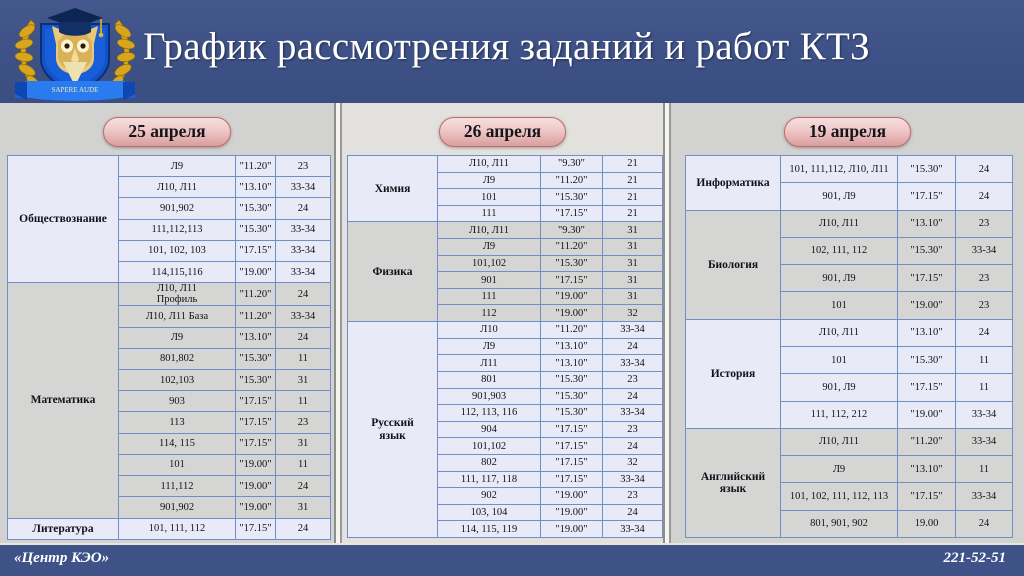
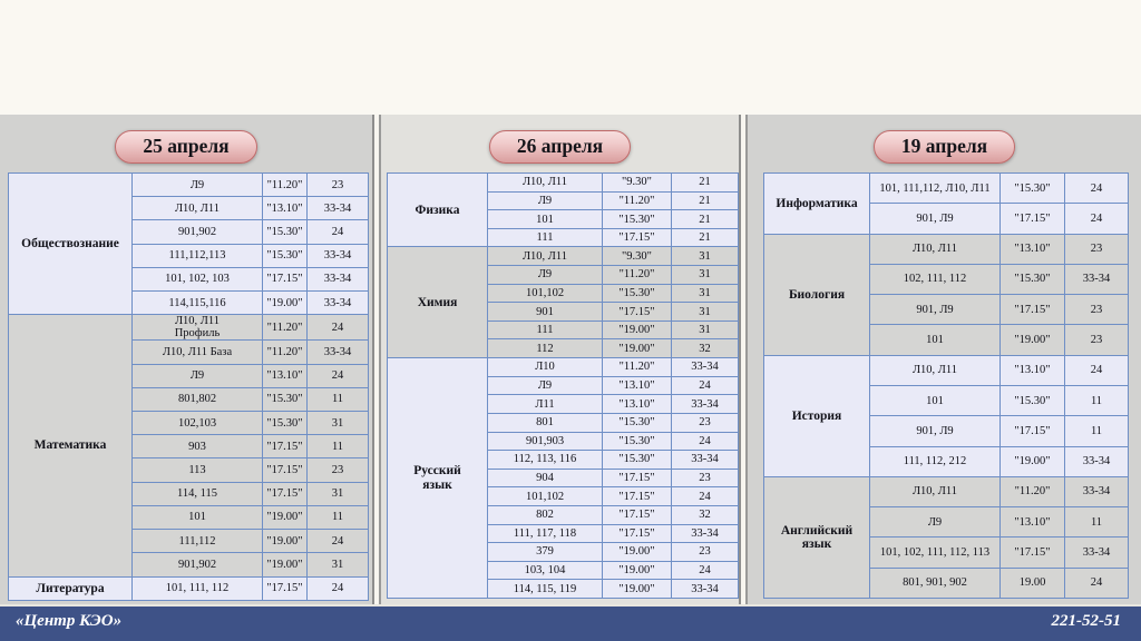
- SAPERE AUDE
- График рассмотрения заданий и работ КТЗ
  25 апреля
  Обществознание	Л9	"11.20"	23
  Л10, Л11	"13.10"	33-34
  901,902	"15.30"	24
  111,112,113	"15.30"	33-34
  101, 102, 103	"17.15"	33-34
  114,115,116	"19.00"	33-34
  Математика	Л10, Л11Профиль	"11.20"	24
  Л10, Л11 База	"11.20"	33-34
  Л9	"13.10"	24
  801,802	"15.30"	11
  102,103	"15.30"	31
  903	"17.15"	11
  113	"17.15"	23
  114, 115	"17.15"	31
  101	"19.00"	11
  111,112	"19.00"	24
  901,902	"19.00"	31
  Литература	101, 111, 112	"17.15"	24
  26 апреля
- Химия	Л10, Л11	"9.30"	21
+ Физика	Л10, Л11	"9.30"	21
  Л9	"11.20"	21
  101	"15.30"	21
  111	"17.15"	21
- Физика	Л10, Л11	"9.30"	31
+ Химия	Л10, Л11	"9.30"	31
  Л9	"11.20"	31
  101,102	"15.30"	31
  901	"17.15"	31
  111	"19.00"	31
  112	"19.00"	32
  Русскийязык	Л10	"11.20"	33-34
  Л9	"13.10"	24
  Л11	"13.10"	33-34
  801	"15.30"	23
  901,903	"15.30"	24
  112, 113, 116	"15.30"	33-34
  904	"17.15"	23
  101,102	"17.15"	24
  802	"17.15"	32
  111, 117, 118	"17.15"	33-34
- 902	"19.00"	23
+ 379	"19.00"	23
  103, 104	"19.00"	24
  114, 115, 119	"19.00"	33-34
  19 апреля
  Информатика	101, 111,112, Л10, Л11	"15.30"	24
  901, Л9	"17.15"	24
  Биология	Л10, Л11	"13.10"	23
  102, 111, 112	"15.30"	33-34
  901, Л9	"17.15"	23
  101	"19.00"	23
  История	Л10, Л11	"13.10"	24
  101	"15.30"	11
  901, Л9	"17.15"	11
  111, 112, 212	"19.00"	33-34
  Английскийязык	Л10, Л11	"11.20"	33-34
  Л9	"13.10"	11
  101, 102, 111, 112, 113	"17.15"	33-34
  801, 901, 902	19.00	24
  «Центр КЭО»
  221-52-51
